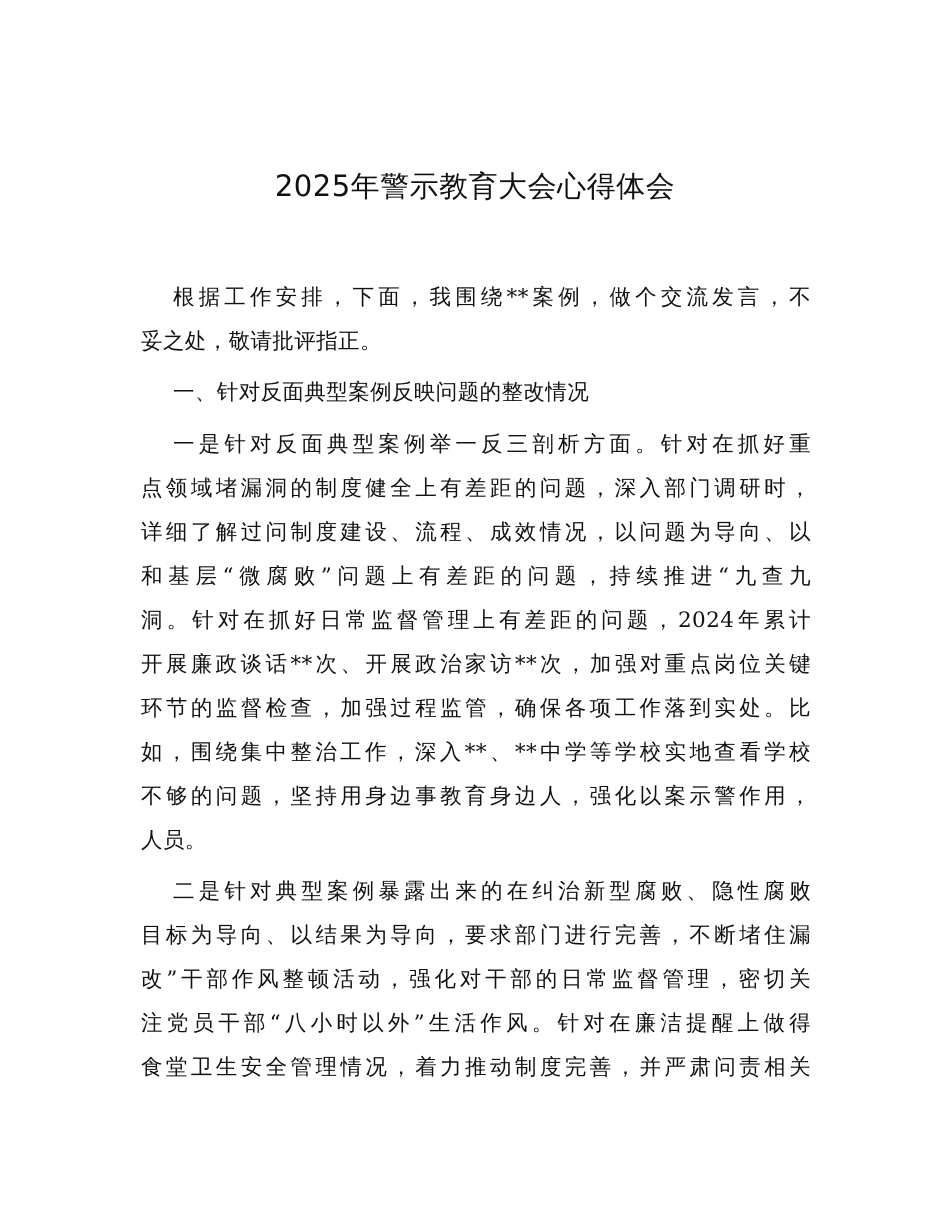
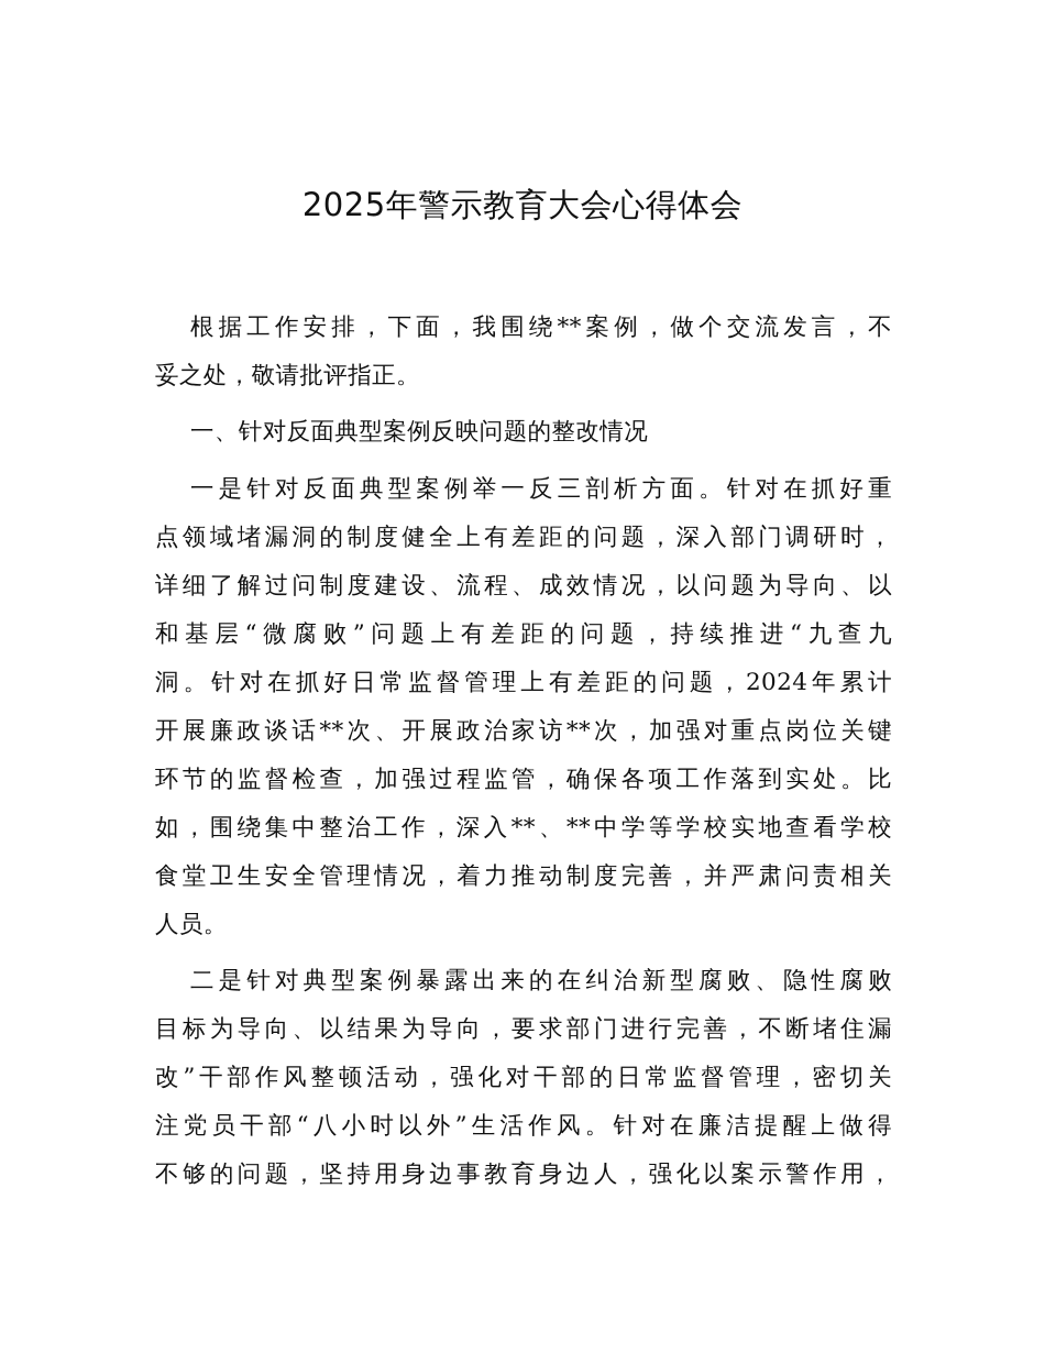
  2025年警示教育大会心得体会
  根据工作安排，下面，我围绕**案例，做个交流发言，不
  妥之处，敬请批评指正。
  一、针对反面典型案例反映问题的整改情况
  一是针对反面典型案例举一反三剖析方面。针对在抓好重
  点领域堵漏洞的制度健全上有差距的问题，深入部门调研时，
  详细了解过问制度建设、流程、成效情况，以问题为导向、以
  和基层“微腐败”问题上有差距的问题，持续推进“九查九
  洞。针对在抓好日常监督管理上有差距的问题，2024年累计
  开展廉政谈话**次、开展政治家访**次，加强对重点岗位关键
  环节的监督检查，加强过程监管，确保各项工作落到实处。比
  如，围绕集中整治工作，深入**、**中学等学校实地查看学校
- 不够的问题，坚持用身边事教育身边人，强化以案示警作用，
+ 食堂卫生安全管理情况，着力推动制度完善，并严肃问责相关
  人员。
  二是针对典型案例暴露出来的在纠治新型腐败、隐性腐败
  目标为导向、以结果为导向，要求部门进行完善，不断堵住漏
  改”干部作风整顿活动，强化对干部的日常监督管理，密切关
  注党员干部“八小时以外”生活作风。针对在廉洁提醒上做得
- 食堂卫生安全管理情况，着力推动制度完善，并严肃问责相关
+ 不够的问题，坚持用身边事教育身边人，强化以案示警作用，
